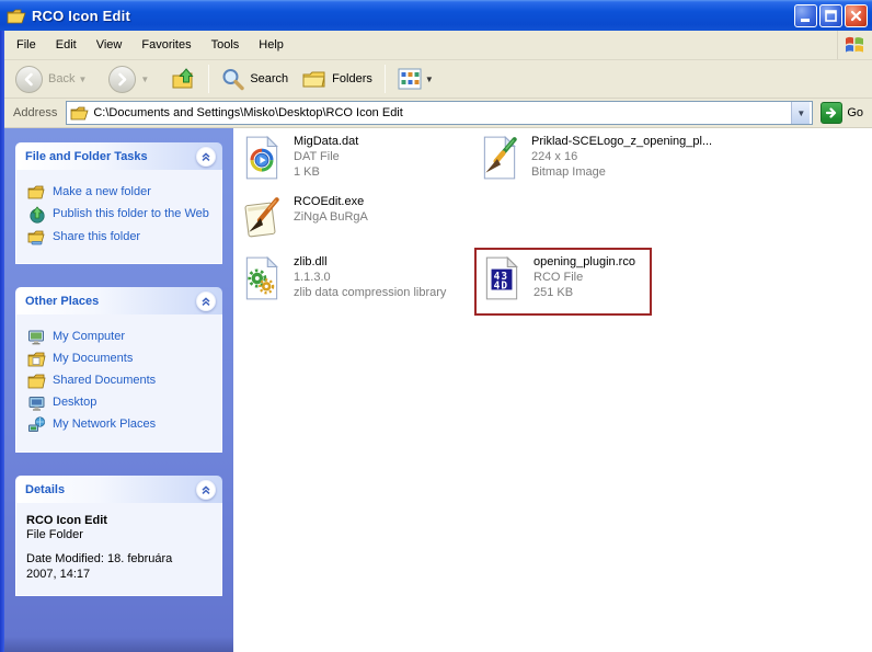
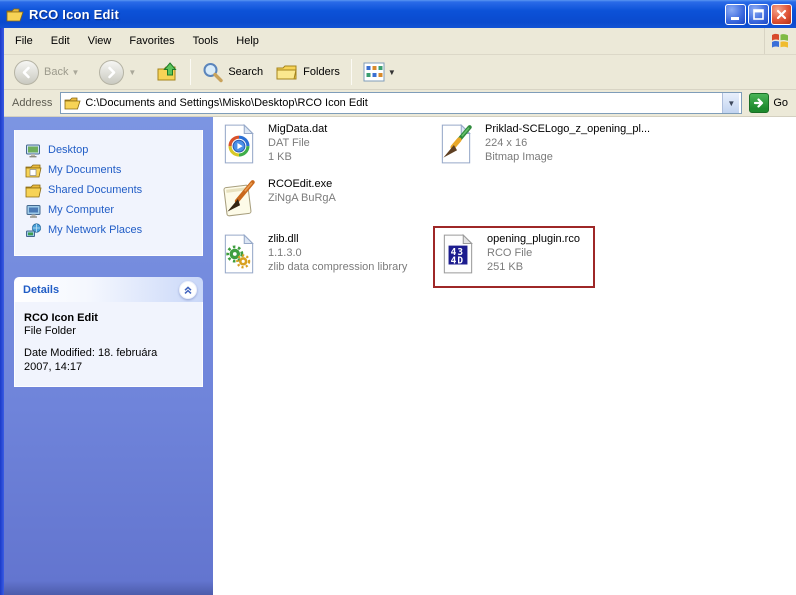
  RCO Icon Edit
  File
  Edit
  View
  Favorites
  Tools
  Help
  Back
  ▼
  ▼
  Search
  Folders
  ▼
  Address
  C:\Documents and Settings\Misko\Desktop\RCO Icon Edit
  ▼
  Go
- File and Folder Tasks
- Make a new folder
- Publish this folder to the Web
- Share this folder
- Other Places
- My Computer
+ Desktop
  My Documents
  Shared Documents
- Desktop
+ My Computer
  My Network Places
  Details
  RCO Icon Edit
  File Folder
  Date Modified: 18. februára 2007, 14:17
  MigData.dat
  DAT File
  1 KB
  Priklad-SCELogo_z_opening_pl...
  224 x 16
  Bitmap Image
  RCOEdit.exe
  ZiNgA BuRgA
  zlib.dll
  1.1.3.0
  zlib data compression library
  43
  4D
  opening_plugin.rco
  RCO File
  251 KB
